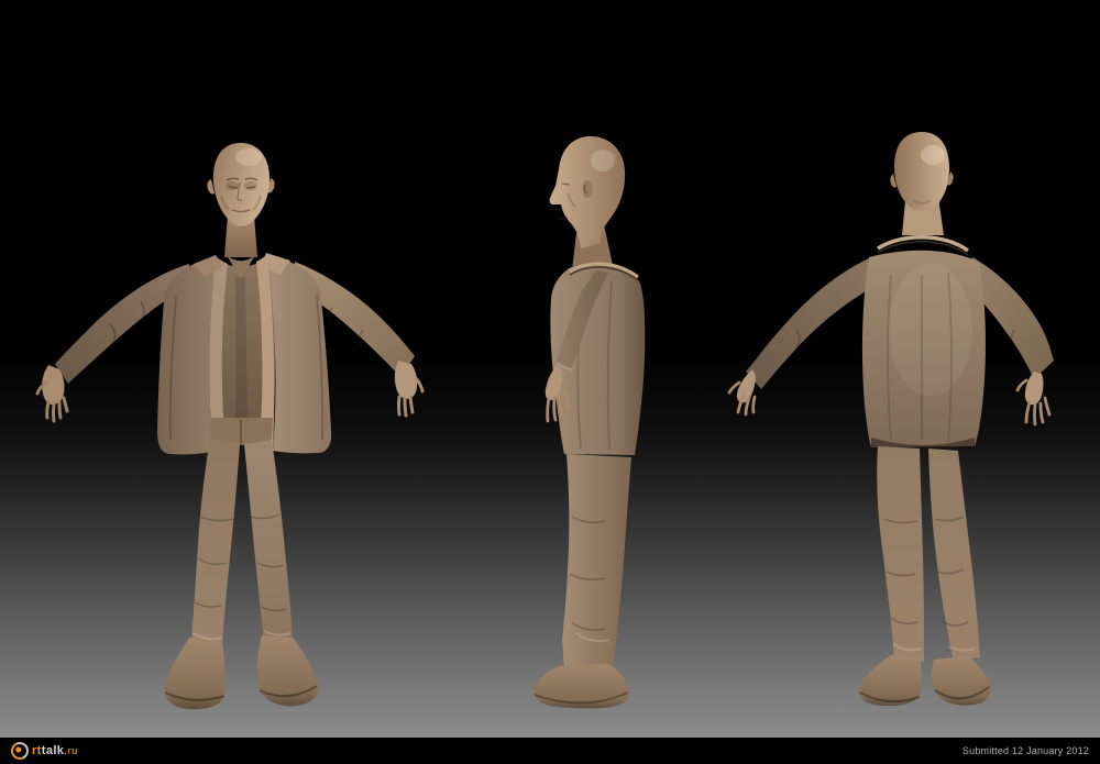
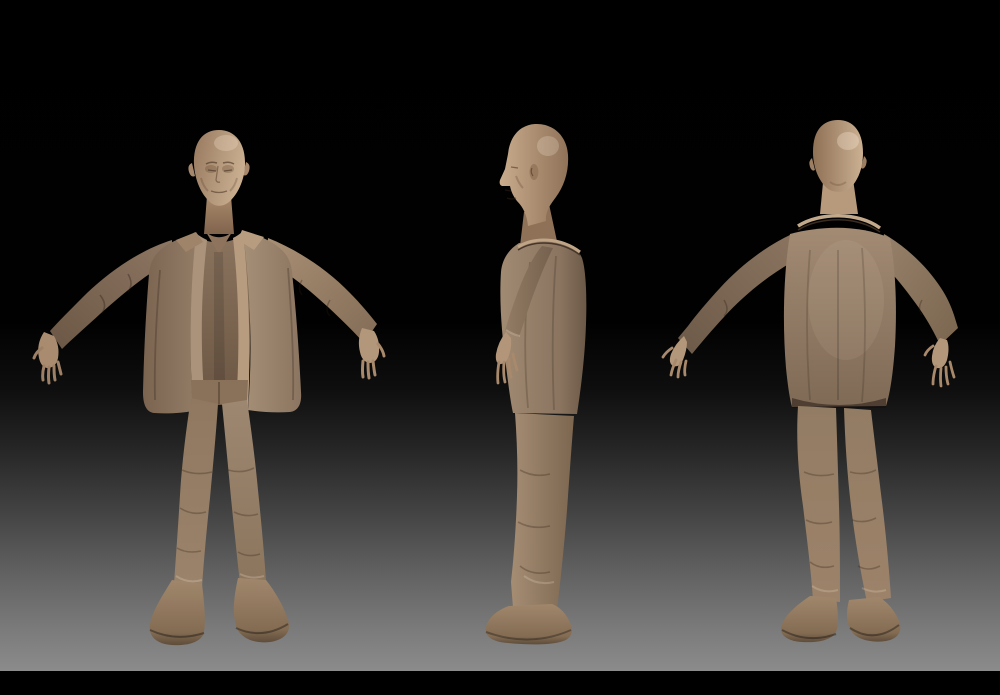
- rttalk.ru
- Submitted 12 January 2012
